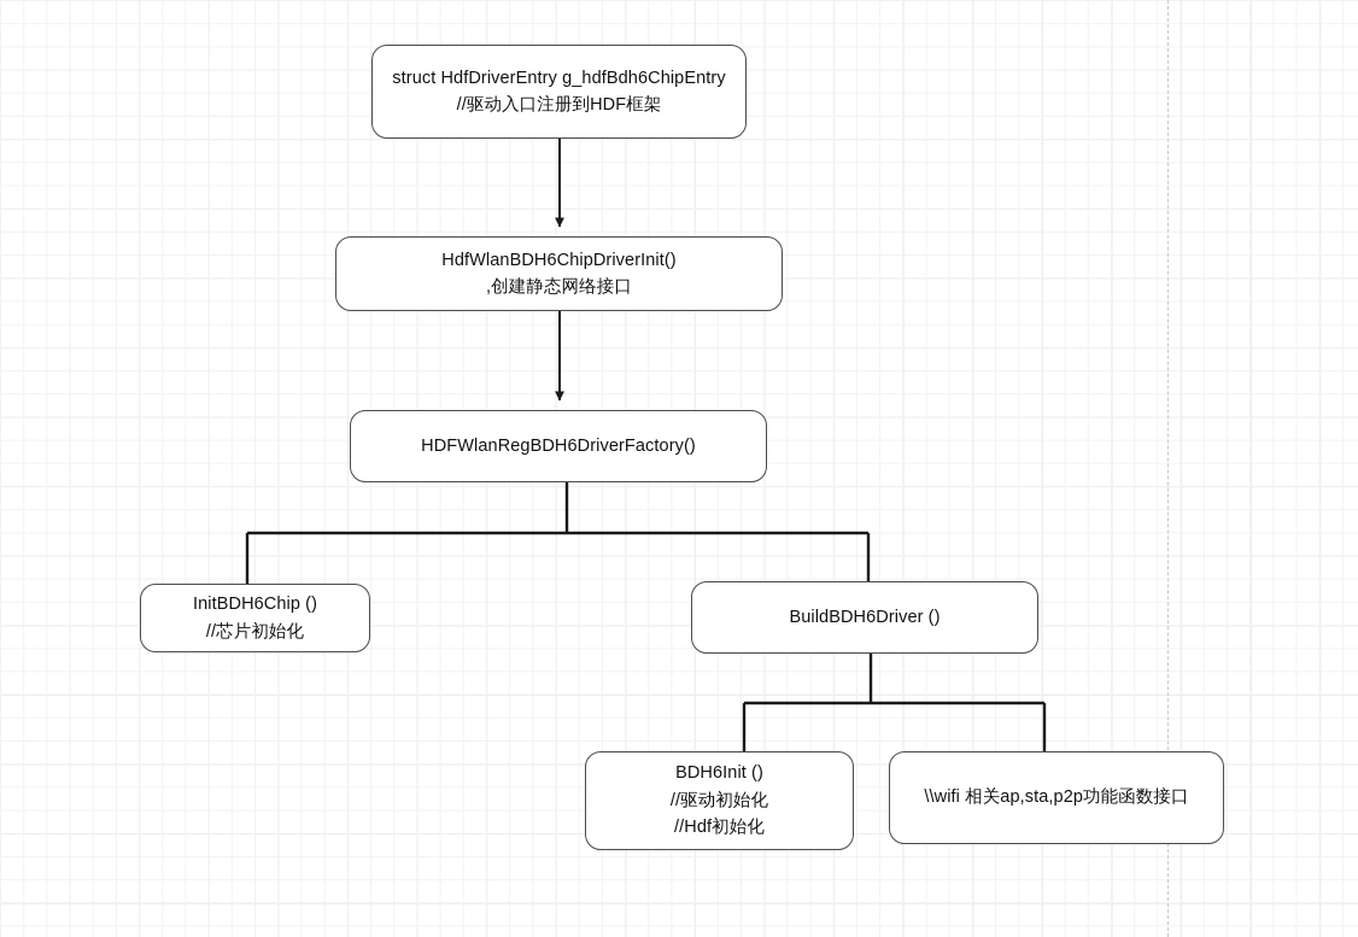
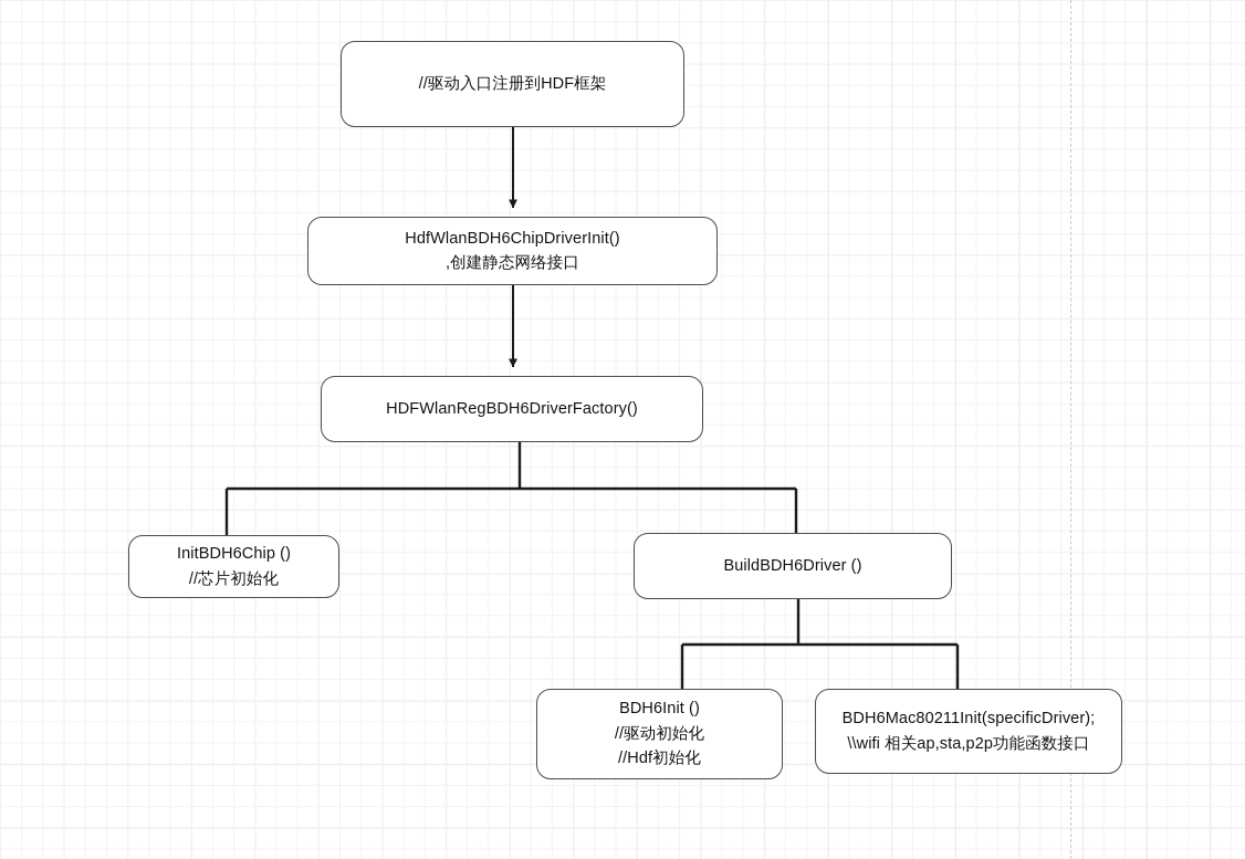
- struct HdfDriverEntry g_hdfBdh6ChipEntry
  //驱动入口注册到HDF框架
  HdfWlanBDH6ChipDriverInit()
  ,创建静态网络接口
  HDFWlanRegBDH6DriverFactory()
  InitBDH6Chip ()
  //芯片初始化
  BuildBDH6Driver ()
  BDH6Init ()
  //驱动初始化
  //Hdf初始化
+ BDH6Mac80211Init(specificDriver);
  \\wifi 相关ap,sta,p2p功能函数接口
